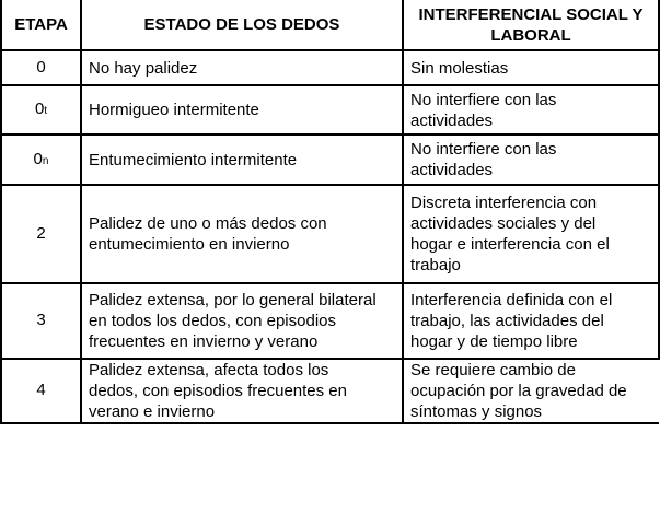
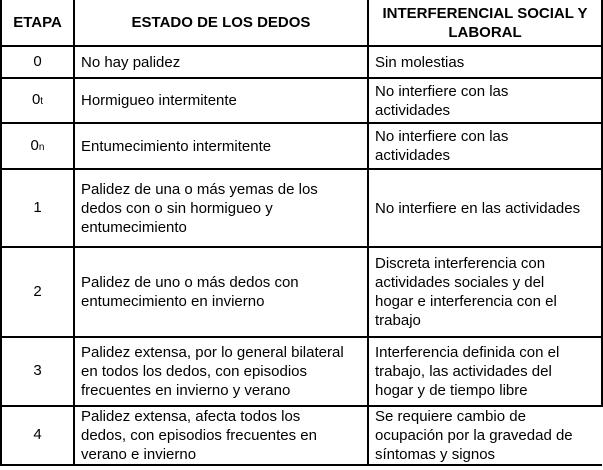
  ETAPA	ESTADO DE LOS DEDOS	INTERFERENCIAL SOCIAL Y LABORAL
  0	No hay palidez	Sin molestias
  0t	Hormigueo intermitente	No interfiere con las actividades
  0n	Entumecimiento intermitente	No interfiere con las actividades
+ 1	Palidez de una o más yemas de los dedos con o sin hormigueo y entumecimiento	No interfiere en las actividades
  2	Palidez de uno o más dedos con entumecimiento en invierno	Discreta interferencia con actividades sociales y del hogar e interferencia con el trabajo
  3	Palidez extensa, por lo general bilateral en todos los dedos, con episodios frecuentes en invierno y verano	Interferencia definida con el trabajo, las actividades del hogar y de tiempo libre
  4	Palidez extensa, afecta todos los dedos, con episodios frecuentes en verano e invierno	Se requiere cambio de ocupación por la gravedad de síntomas y signos
